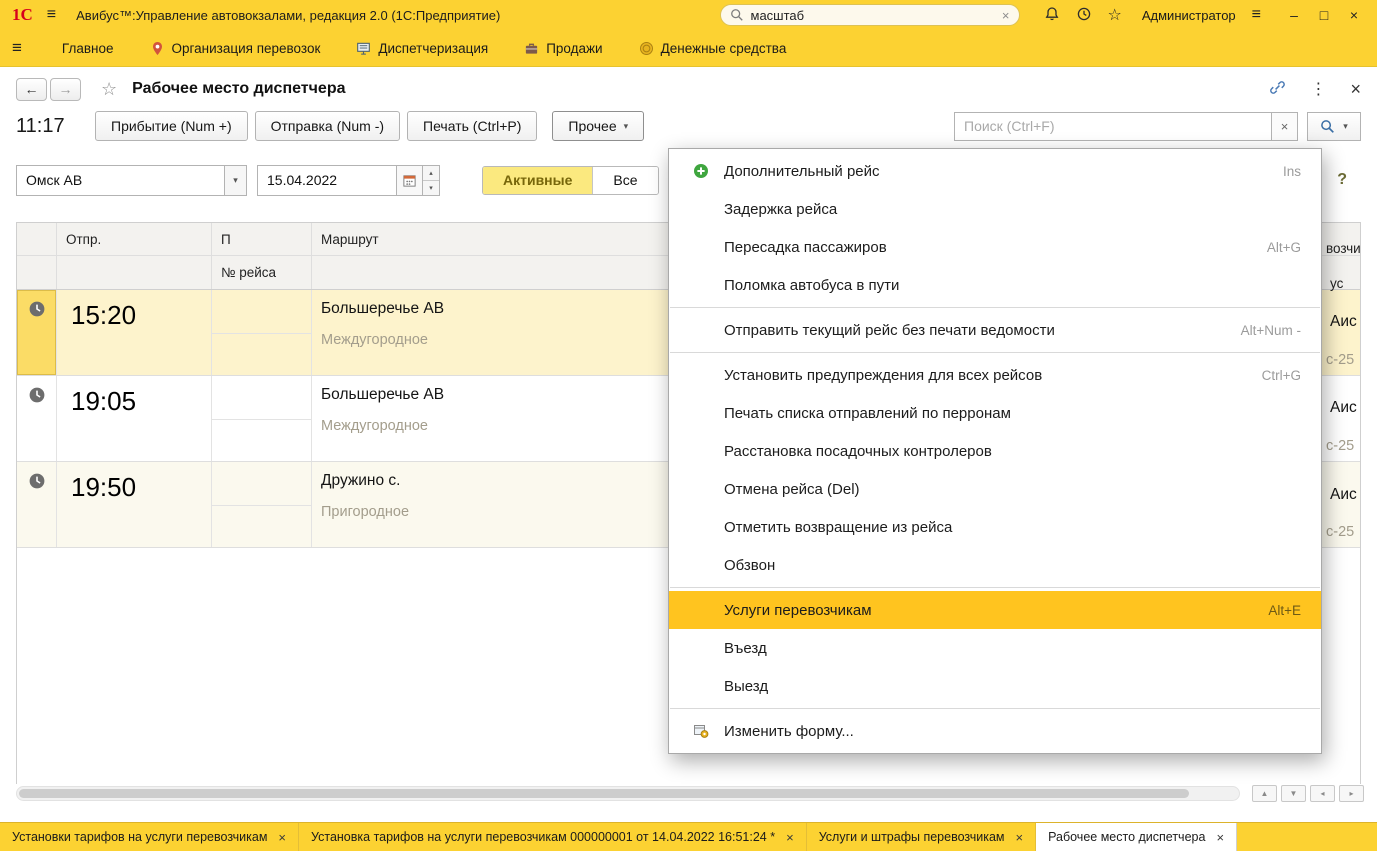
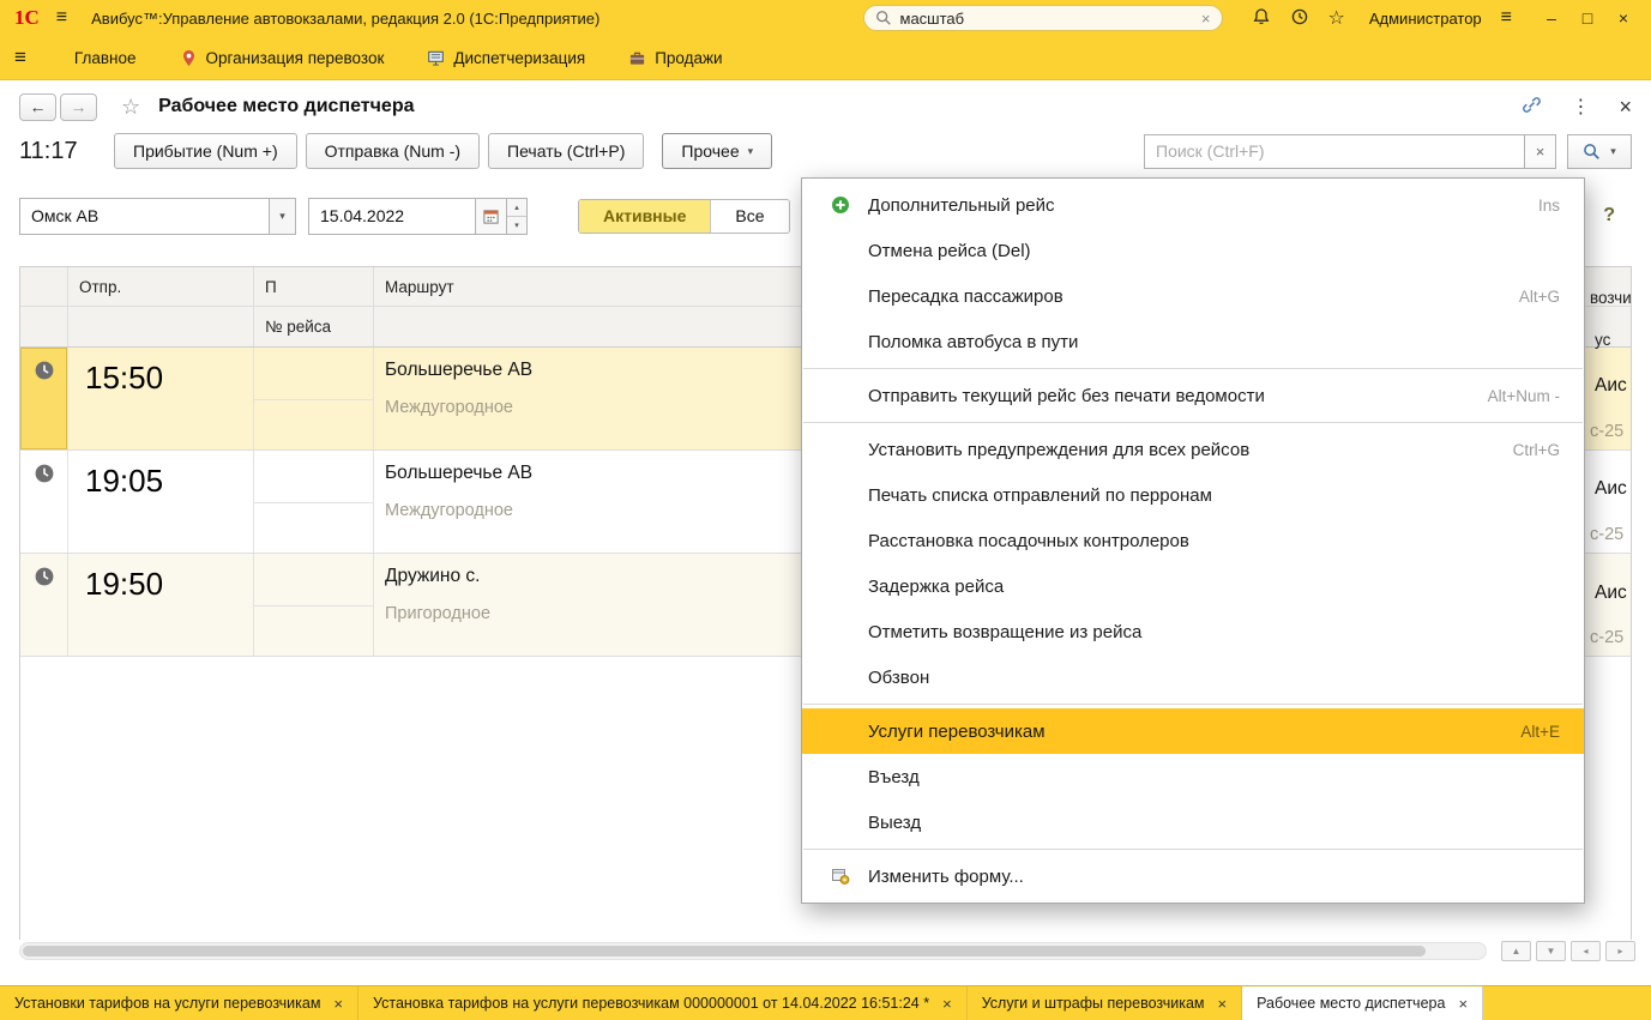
  1С
  ≡
  Авибус™:Управление автовокзалами, редакция 2.0 (1С:Предприятие)
  масштаб
  ×
  ☆
  Администратор
  ≡
  –
  □
  ×
  ≡
  Главное
  Организация перевозок
  Диспетчеризация
  Продажи
- Денежные средства
  ←
  →
  ☆
  Рабочее место диспетчера
  ⋮
  ×
  11:17
  Прибытие (Num +)
  Отправка (Num -)
  Печать (Ctrl+P)
  Прочее
  ▾
  Поиск (Ctrl+F)
  ×
  ▾
  Омск АВ
  ▾
  15.04.2022
  Активные
  Все
  ?
  Отпр.
  П
  Маршрут
  № рейса
- 15:20
+ 15:50
  Большеречье АВ
  Междугородное
  19:05
  Большеречье АВ
  Междугородное
  19:50
  Дружино с.
  Пригородное
  возчи
  ус
  Аис
  с-25
  Аис
  с-25
  Аис
  с-25
  ▲
  ▼
  ◂
  ▸
  Дополнительный рейс
  Ins
- Задержка рейса
+ Отмена рейса (Del)
  Пересадка пассажиров
  Alt+G
  Поломка автобуса в пути
  Отправить текущий рейс без печати ведомости
  Alt+Num -
  Установить предупреждения для всех рейсов
  Ctrl+G
  Печать списка отправлений по перронам
  Расстановка посадочных контролеров
- Отмена рейса (Del)
+ Задержка рейса
  Отметить возвращение из рейса
  Обзвон
  Услуги перевозчикам
  Alt+E
  Въезд
  Выезд
  Изменить форму...
  Установки тарифов на услуги перевозчикам
  ×
  Установка тарифов на услуги перевозчикам 000000001 от 14.04.2022 16:51:24 *
  ×
  Услуги и штрафы перевозчикам
  ×
  Рабочее место диспетчера
  ×
